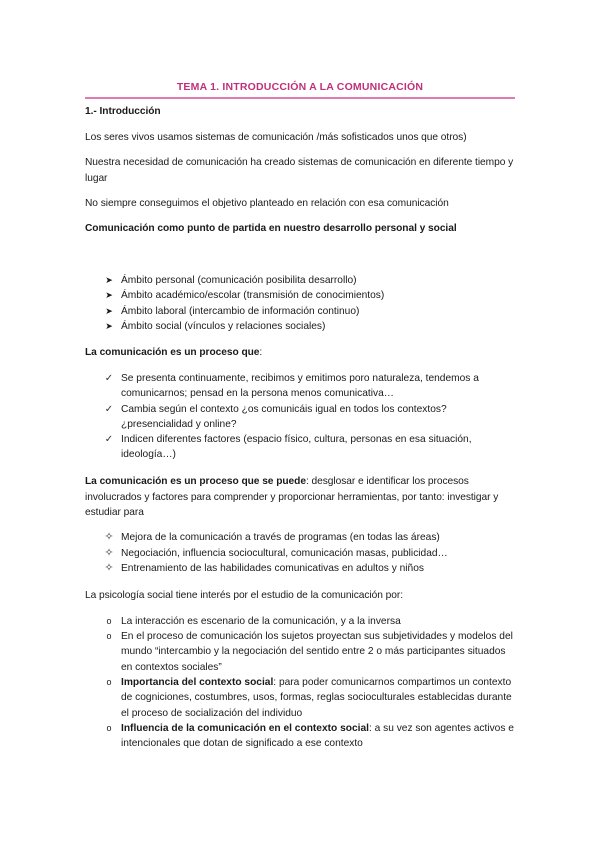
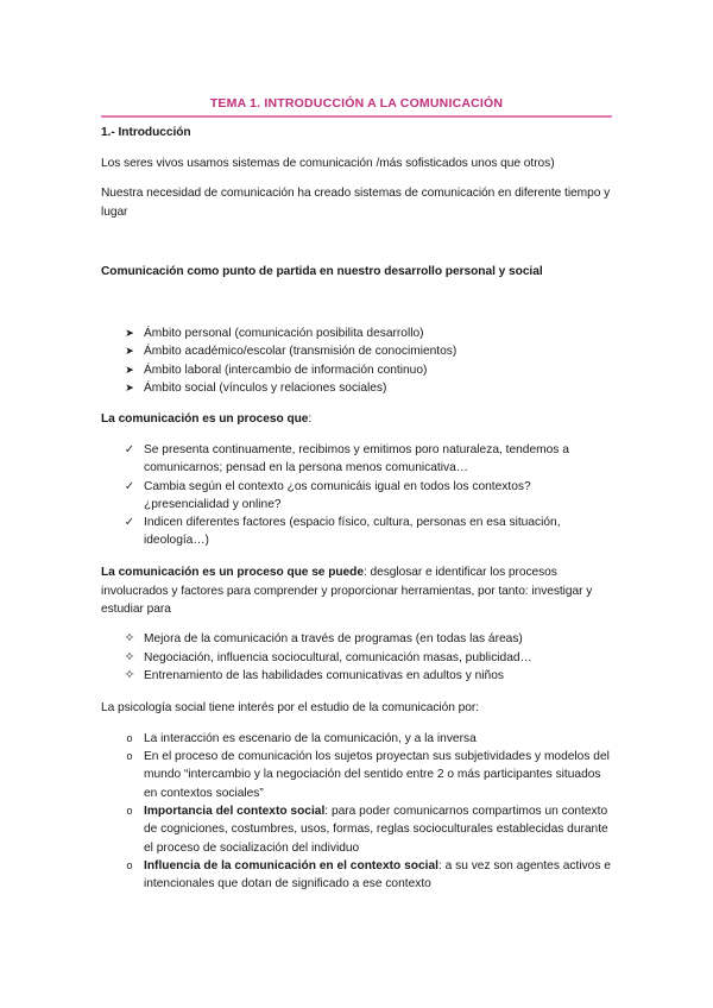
  TEMA 1. INTRODUCCIÓN A LA COMUNICACIÓN
  1.- Introducción
  Los seres vivos usamos sistemas de comunicación /más sofisticados unos que otros)
  Nuestra necesidad de comunicación ha creado sistemas de comunicación en diferente tiempo y lugar
- No siempre conseguimos el objetivo planteado en relación con esa comunicación
  Comunicación como punto de partida en nuestro desarrollo personal y social
  ➤
  Ámbito personal (comunicación posibilita desarrollo)
  ➤
  Ámbito académico/escolar (transmisión de conocimientos)
  ➤
  Ámbito laboral (intercambio de información continuo)
  ➤
  Ámbito social (vínculos y relaciones sociales)
  La comunicación es un proceso que:
  ✓
  Se presenta continuamente, recibimos y emitimos poro naturaleza, tendemos a comunicarnos; pensad en la persona menos comunicativa…
  ✓
  Cambia según el contexto ¿os comunicáis igual en todos los contextos? ¿presencialidad y online?
  ✓
  Indicen diferentes factores (espacio físico, cultura, personas en esa situación, ideología…)
  La comunicación es un proceso que se puede: desglosar e identificar los procesos involucrados y factores para comprender y proporcionar herramientas, por tanto: investigar y estudiar para
  ✧
  Mejora de la comunicación a través de programas (en todas las áreas)
  ✧
  Negociación, influencia sociocultural, comunicación masas, publicidad…
  ✧
  Entrenamiento de las habilidades comunicativas en adultos y niños
  La psicología social tiene interés por el estudio de la comunicación por:
  o
  La interacción es escenario de la comunicación, y a la inversa
  o
  En el proceso de comunicación los sujetos proyectan sus subjetividades y modelos del mundo “intercambio y la negociación del sentido entre 2 o más participantes situados en contextos sociales”
  o
  Importancia del contexto social: para poder comunicarnos compartimos un contexto de cogniciones, costumbres, usos, formas, reglas socioculturales establecidas durante el proceso de socialización del individuo
  o
  Influencia de la comunicación en el contexto social: a su vez son agentes activos e intencionales que dotan de significado a ese contexto
